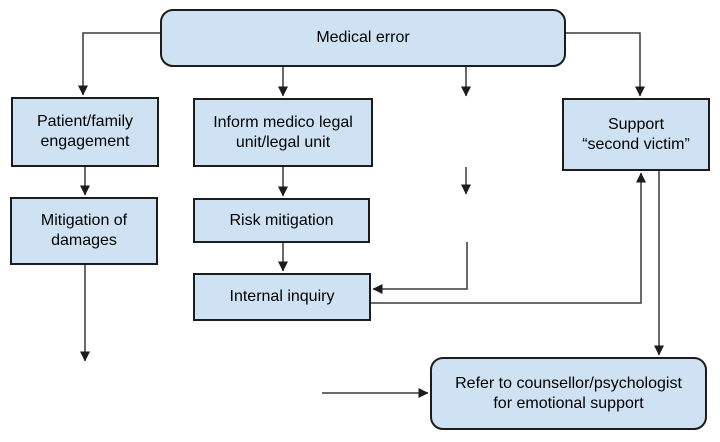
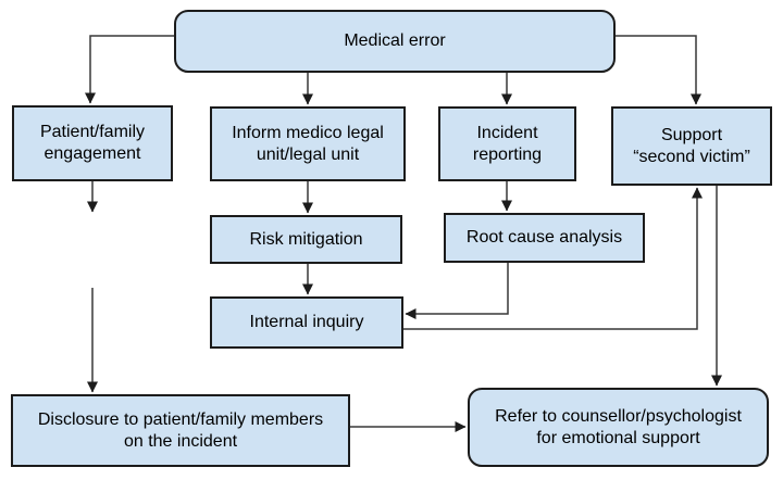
  Medical error
  Patient/family
  engagement
  Inform medico legal
  unit/legal unit
+ Incident
+ reporting
  Support
  “second victim”
- Mitigation of
- damages
  Risk mitigation
+ Root cause analysis
  Internal inquiry
+ Disclosure to patient/family members
+ on the incident
  Refer to counsellor/psychologist
  for emotional support
